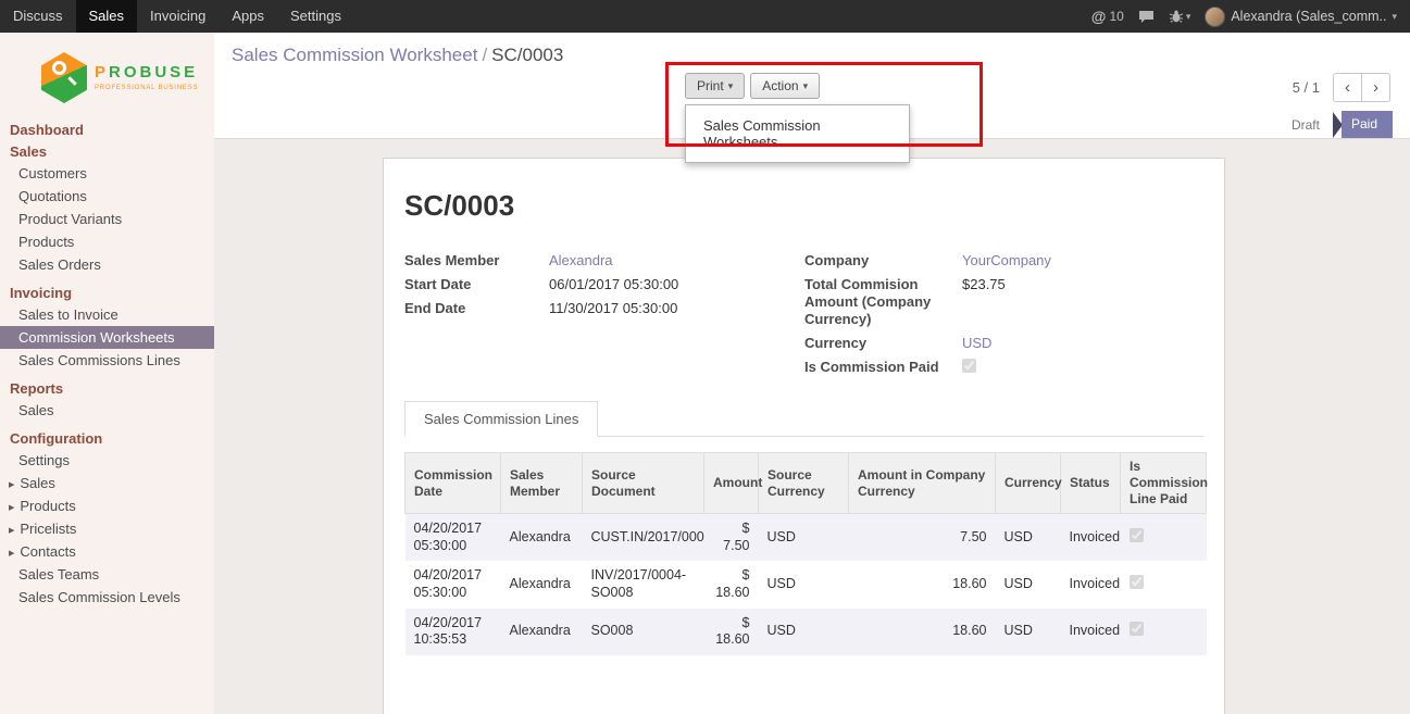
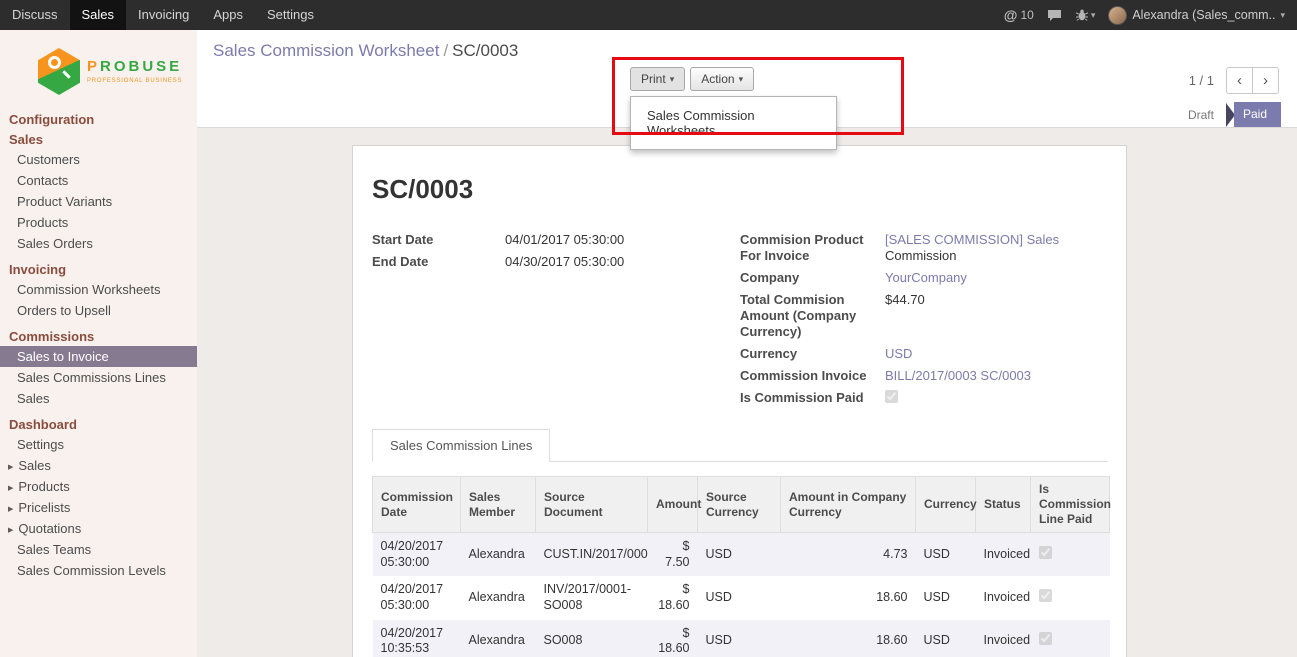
  Discuss
  Sales
  Invoicing
  Apps
  Settings
  @
  10
  ▾
  Alexandra (Sales_comm..
  ▾
  PROBUSE
- Dashboard
+ Configuration
  Sales
  Customers
- Quotations
+ Contacts
  Product Variants
  Products
  Sales Orders
  Invoicing
- Sales to Invoice
+ Commission Worksheets
+ Orders to Upsell
+ Commissions
- Commission Worksheets
+ Sales to Invoice
  Sales Commissions Lines
- Reports
  Sales
- Configuration
+ Dashboard
  Settings
  Sales
  Products
  Pricelists
- Contacts
+ Quotations
  Sales Teams
  Sales Commission Levels
  Sales Commission Worksheet / SC/0003
  Print
  ▾
  Action
  ▾
- 5 / 1
+ 1 / 1
  ‹
  ›
  Draft
  Paid
  Sales Commission Worksheets
  SC/0003
- Sales Member
- Alexandra
  Start Date
- 06/01/2017 05:30:00
+ 04/01/2017 05:30:00
  End Date
- 11/30/2017 05:30:00
+ 04/30/2017 05:30:00
+ Commision Product For Invoice
+ [SALES COMMISSION] Sales Commission
  Company
  YourCompany
  Total Commision Amount (Company Currency)
- $23.75
+ $44.70
  Currency
  USD
+ Commission Invoice
+ BILL/2017/0003 SC/0003
  Is Commission Paid
  Sales Commission Lines
  Commission Date	Sales Member	Source Document	Amount	Source Currency	Amount in Company Currency	Currency	Status	Is Commission Line Paid
- 04/20/2017 05:30:00	Alexandra	CUST.IN/2017/000	$ 7.50	USD	7.50	USD	Invoiced
+ 04/20/2017 05:30:00	Alexandra	CUST.IN/2017/000	$ 7.50	USD	4.73	USD	Invoiced
- 04/20/2017 05:30:00	Alexandra	INV/2017/0004-SO008	$ 18.60	USD	18.60	USD	Invoiced
+ 04/20/2017 05:30:00	Alexandra	INV/2017/0001-SO008	$ 18.60	USD	18.60	USD	Invoiced
  04/20/2017 10:35:53	Alexandra	SO008	$ 18.60	USD	18.60	USD	Invoiced
